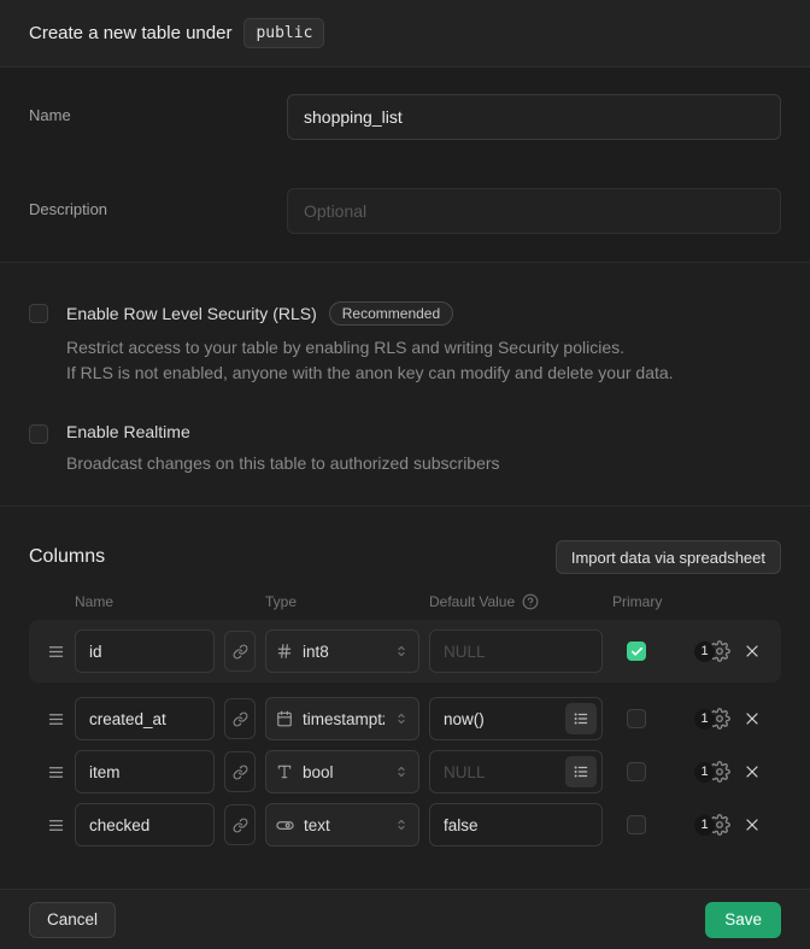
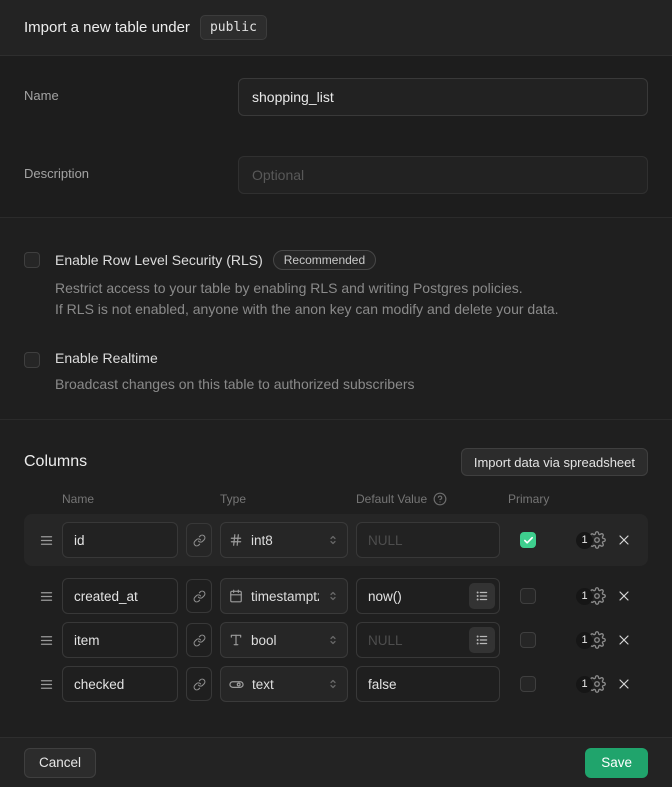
- Create a new table under
+ Import a new table under
  public
  Name
  shopping_list
  Description
  Optional
  Enable Row Level Security (RLS)
  Recommended
- Restrict access to your table by enabling RLS and writing Security policies.
+ Restrict access to your table by enabling RLS and writing Postgres policies.
  If RLS is not enabled, anyone with the anon key can modify and delete your data.
  Enable Realtime
  Broadcast changes on this table to authorized subscribers
  Columns
  Import data via spreadsheet
  Name
  Type
  Default Value
  Primary
  id
  int8
  NULL
  1
  created_at
  timestampt
  now()
  1
  item
  bool
  NULL
  1
  checked
  text
  false
  1
  Cancel
  Save
